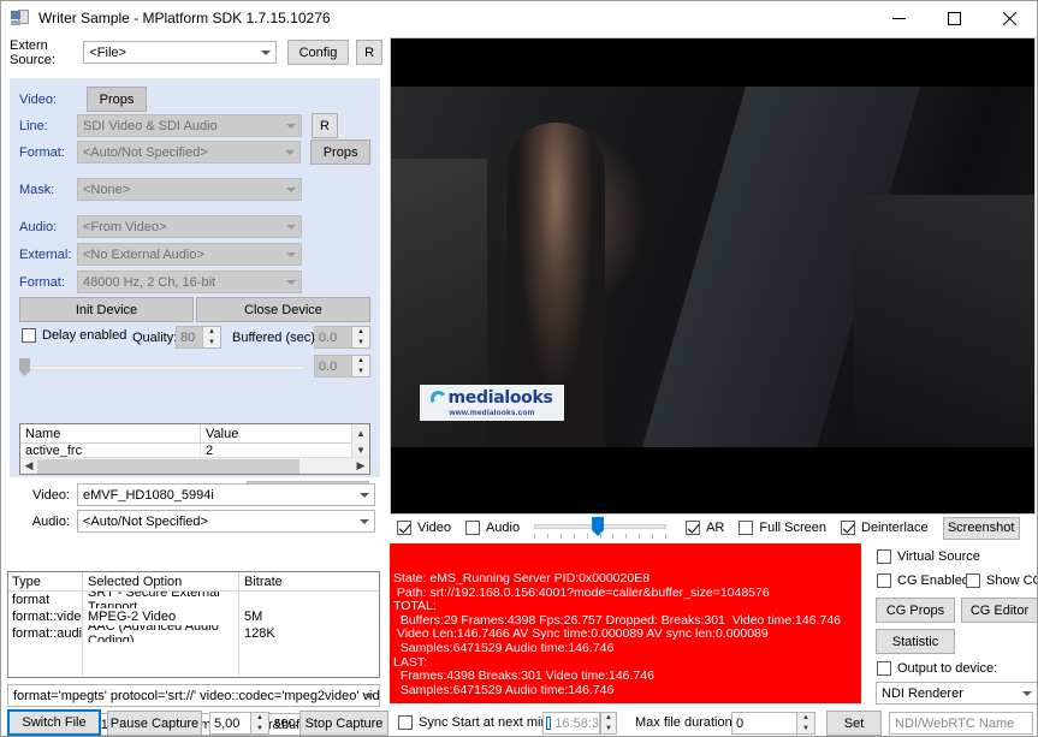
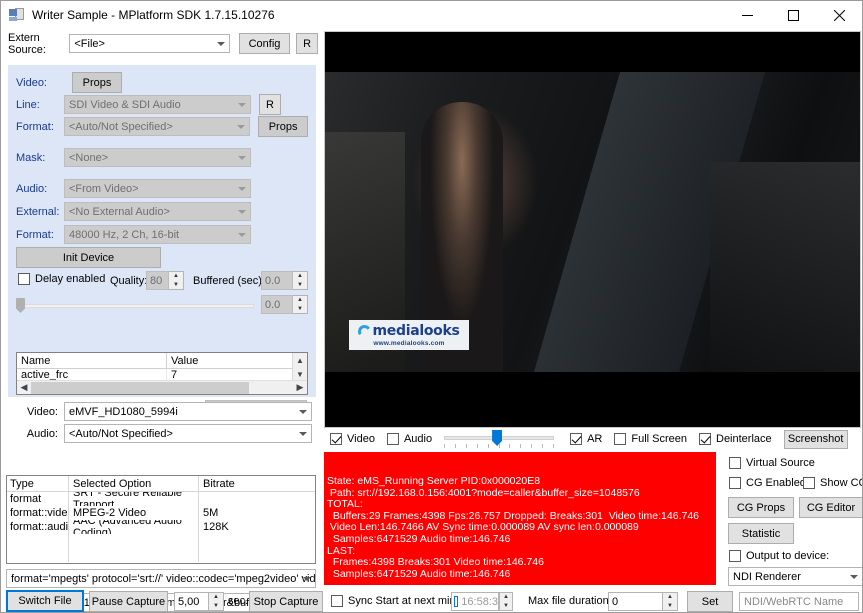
  Writer Sample - MPlatform SDK 1.7.15.10276
  Extern Source:
  <File>
  Config
  R
  Video:
  Props
  Line:
  SDI Video & SDI Audio
  R
  Format:
  <Auto/Not Specified>
  Props
  Mask:
  <None>
  Audio:
  <From Video>
  External:
  <No External Audio>
  Format:
  48000 Hz, 2 Ch, 16-bit
  Init Device
- Close Device
  Delay enabled
  Quality
  80
  Buffered (sec
  0.0
  0.0
  Name
  Value
  active_frc
- 2
+ 7
  ▲
  ▼
  ◀
  ▶
  Video:
  eMVF_HD1080_5994i
  Audio:
  <Auto/Not Specified>
  Type
  Selected Option
  Bitrate
  format
- SRT - Secure External Tranport
+ SRT - Secure Reliable Tranport
  format::vide
  MPEG-2 Video
  5M
  format::audi
  AAC (Advanced Audio Coding)
  128K
  format='mpegts' protocol='srt://' video::codec='mpeg2video' vid
  medialooks
  Video
  Audio
  AR
  Full Screen
  Deinterlace
  Screenshot
  State: eMS_Running Server PID:0x000020E8 Path: srt://192.168.0.156:4001?mode=caller&buffer_size=1048576 TOTAL: Buffers:29 Frames:4398 Fps:26.757 Dropped: Breaks:301 Video time:146.746 Video Len:146.7466 AV Sync time:0.000089 AV sync len:0.000089 Samples:6471529 Audio time:146.746 LAST: Frames:4398 Breaks:301 Video time:146.746 Samples:6471529 Audio time:146.746
  Virtual Source
  CG Enable
  Show C
  CG Props
  CG Editor
  Statistic
  Output to device:
  NDI Renderer
  Switch File
  Pause Capture
  5,00
  sec.
  Stop Capture
  Sync Start at next mi
  16:58:3
  Max file duration
  0
  Set
  NDI/WebRTC Name
